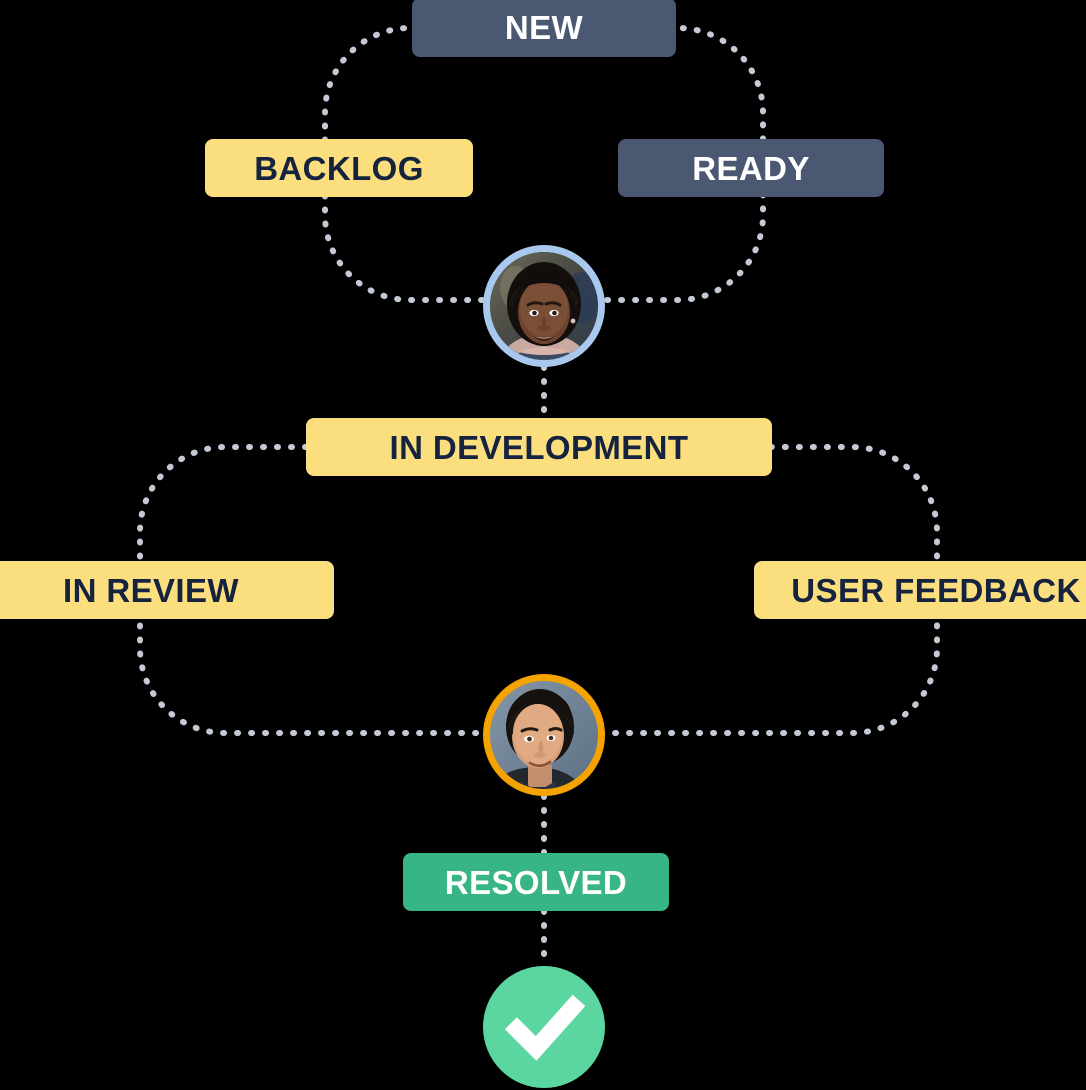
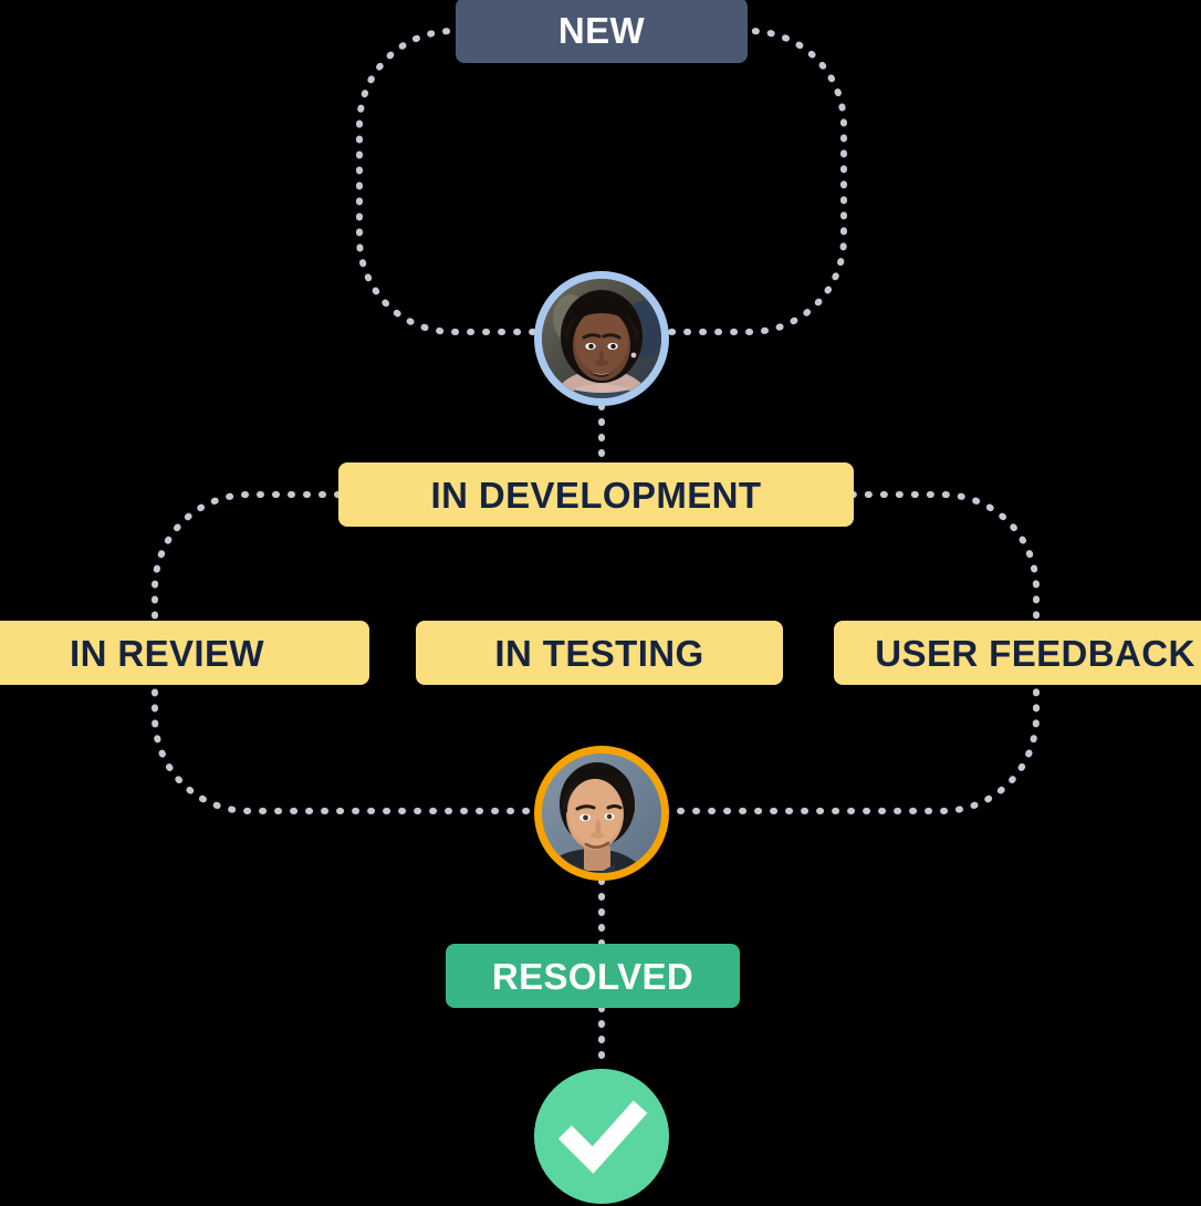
  NEW
- BACKLOG
- READY
  IN DEVELOPMENT
  IN REVIEW
+ IN TESTING
  USER FEEDBACK
  RESOLVED
